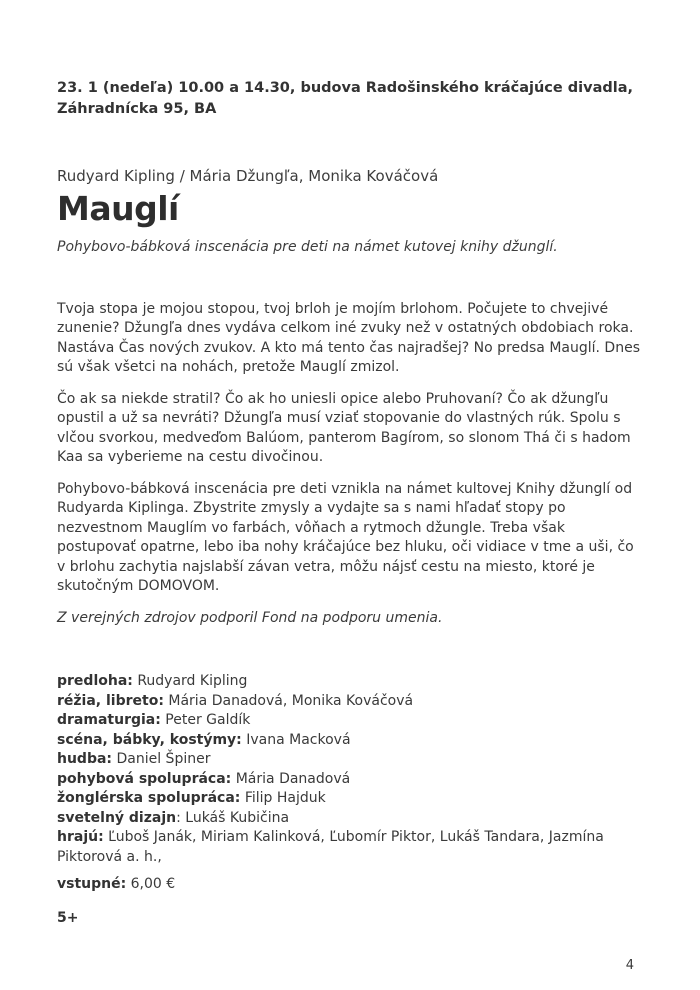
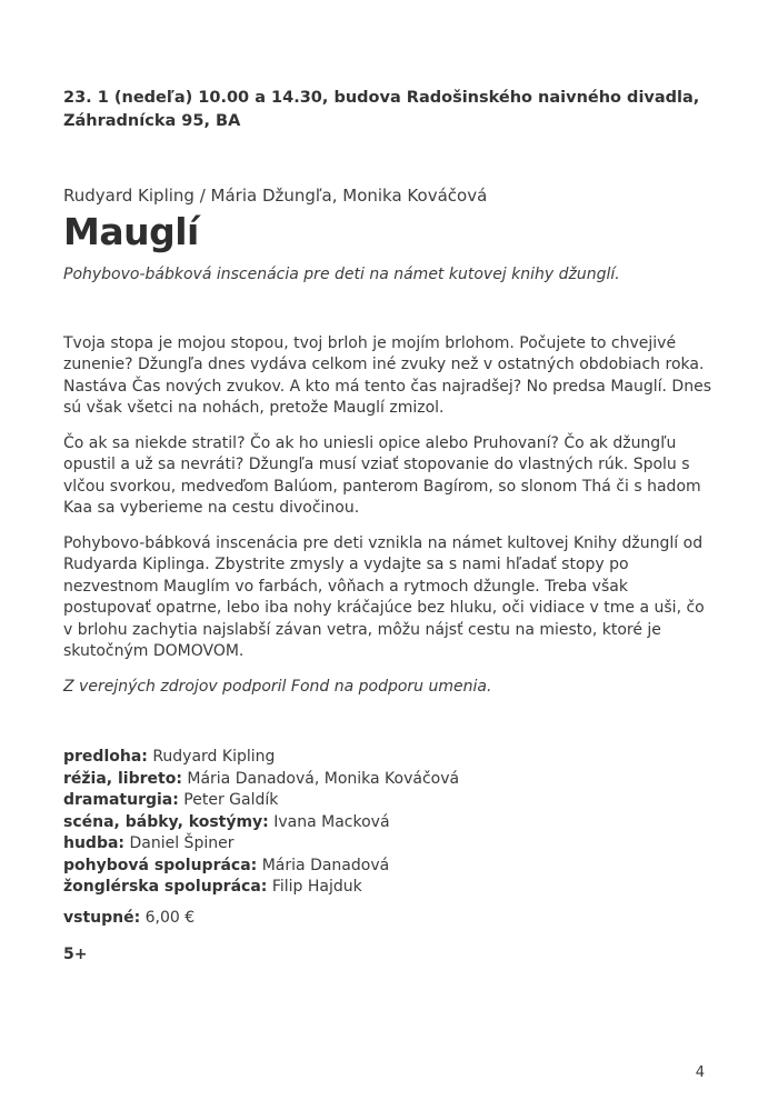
- 23. 1 (nedeľa) 10.00 a 14.30, budova Radošinského kráčajúce divadla, Záhradnícka 95, BA
+ 23. 1 (nedeľa) 10.00 a 14.30, budova Radošinského naivného divadla, Záhradnícka 95, BA
  Rudyard Kipling / Mária Džungľa, Monika Kováčová
  Mauglí
  Pohybovo-bábková inscenácia pre deti na námet kutovej knihy džunglí.
  Tvoja stopa je mojou stopou, tvoj brloh je mojím brlohom. Počujete to chvejivé zunenie? Džungľa dnes vydáva celkom iné zvuky než v ostatných obdobiach roka. Nastáva Čas nových zvukov. A kto má tento čas najradšej? No predsa Mauglí. Dnes sú však všetci na nohách, pretože Mauglí zmizol.
  Čo ak sa niekde stratil? Čo ak ho uniesli opice alebo Pruhovaní? Čo ak džungľu opustil a už sa nevráti? Džungľa musí vziať stopovanie do vlastných rúk. Spolu s vlčou svorkou, medveďom Balúom, panterom Bagírom, so slonom Thá či s hadom Kaa sa vyberieme na cestu divočinou.
  Pohybovo-bábková inscenácia pre deti vznikla na námet kultovej Knihy džunglí od Rudyarda Kiplinga. Zbystrite zmysly a vydajte sa s nami hľadať stopy po nezvestnom Mauglím vo farbách, vôňach a rytmoch džungle. Treba však postupovať opatrne, lebo iba nohy kráčajúce bez hluku, oči vidiace v tme a uši, čo v brlohu zachytia najslabší závan vetra, môžu nájsť cestu na miesto, ktoré je skutočným DOMOVOM.
  Z verejných zdrojov podporil Fond na podporu umenia.
  predloha: Rudyard Kipling
  réžia, libreto: Mária Danadová, Monika Kováčová
  dramaturgia: Peter Galdík
  scéna, bábky, kostýmy: Ivana Macková
  hudba: Daniel Špiner
  pohybová spolupráca: Mária Danadová
  žonglérska spolupráca: Filip Hajduk
- svetelný dizajn: Lukáš Kubičina
- hrajú: Ľuboš Janák, Miriam Kalinková, Ľubomír Piktor, Lukáš Tandara, Jazmína Piktorová a. h.,
  vstupné: 6,00 €
  5+
  4
